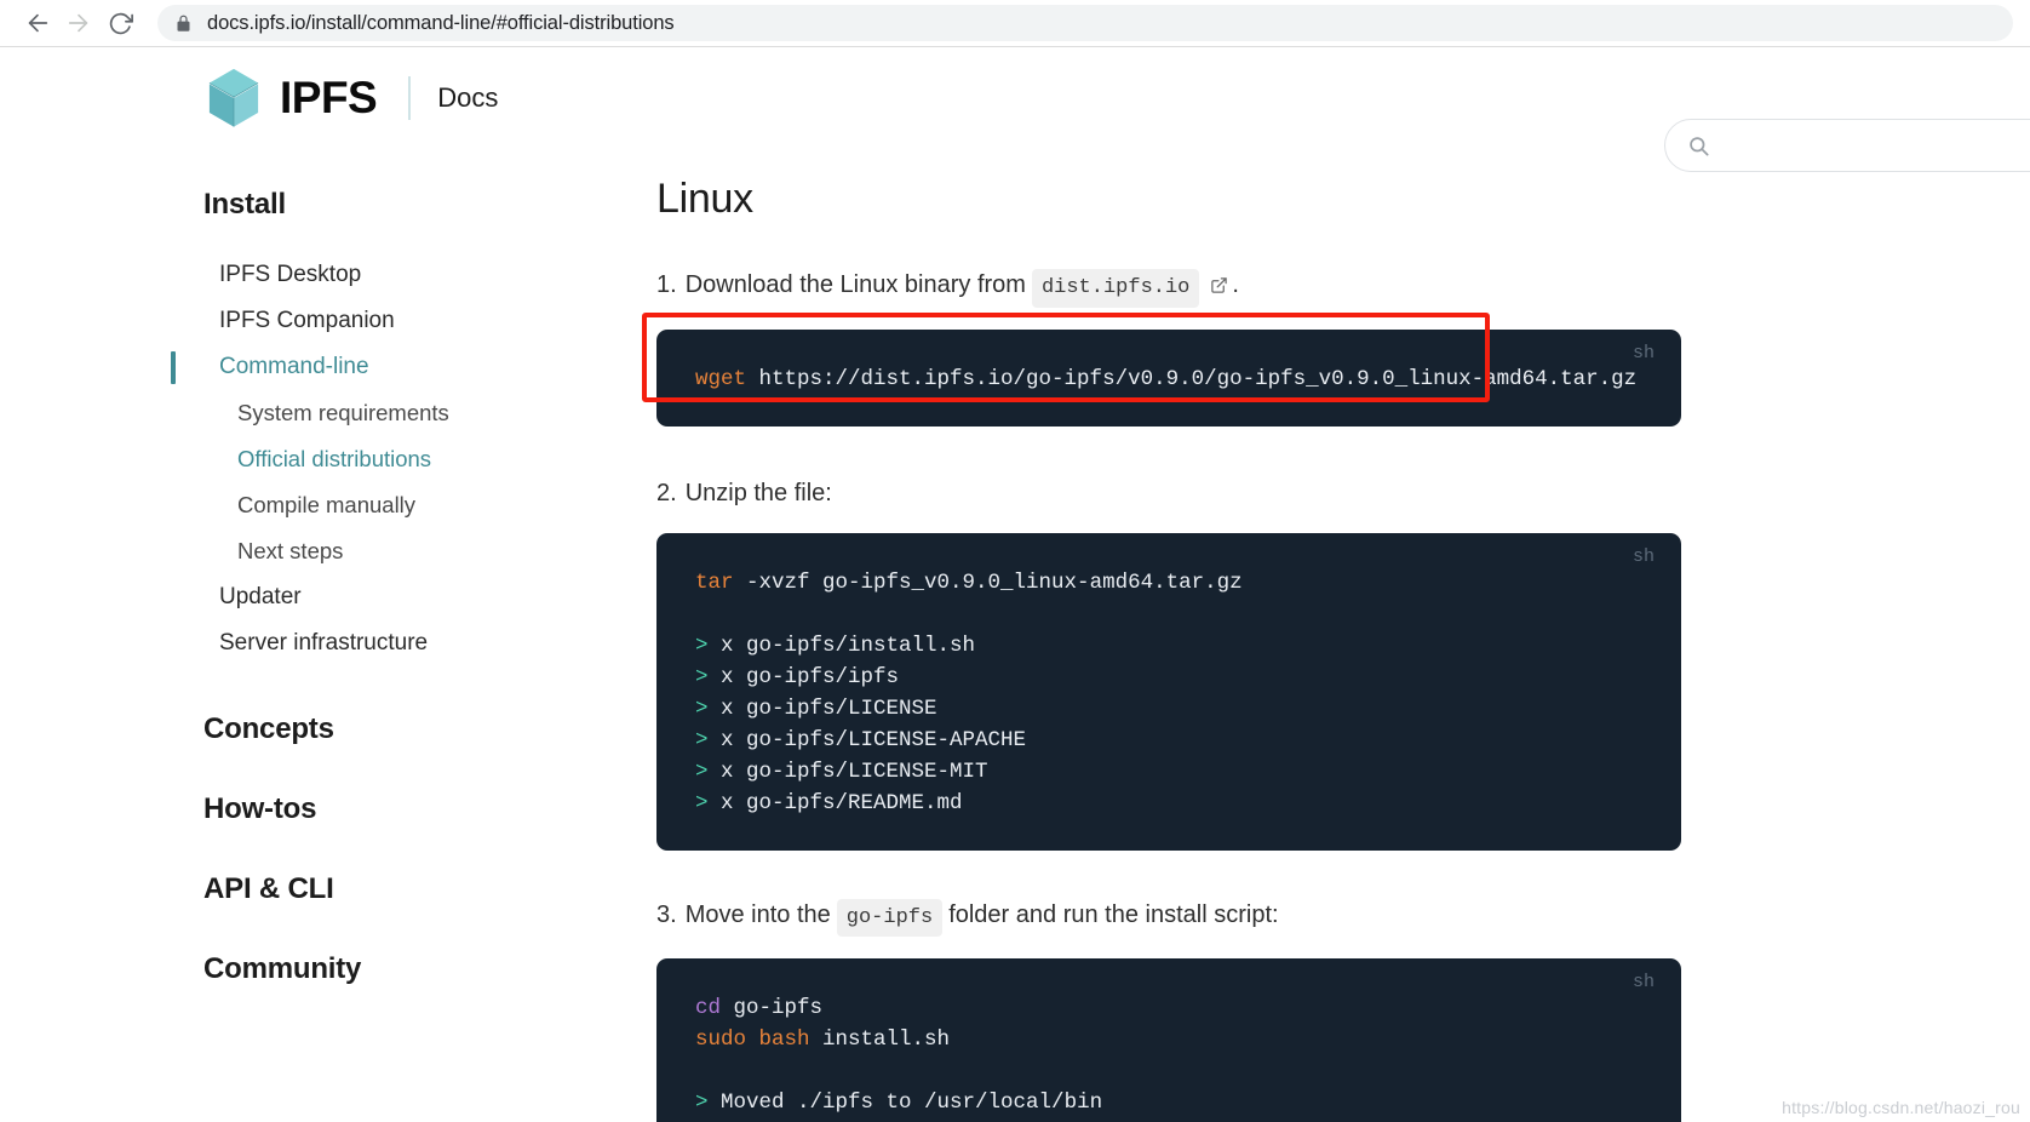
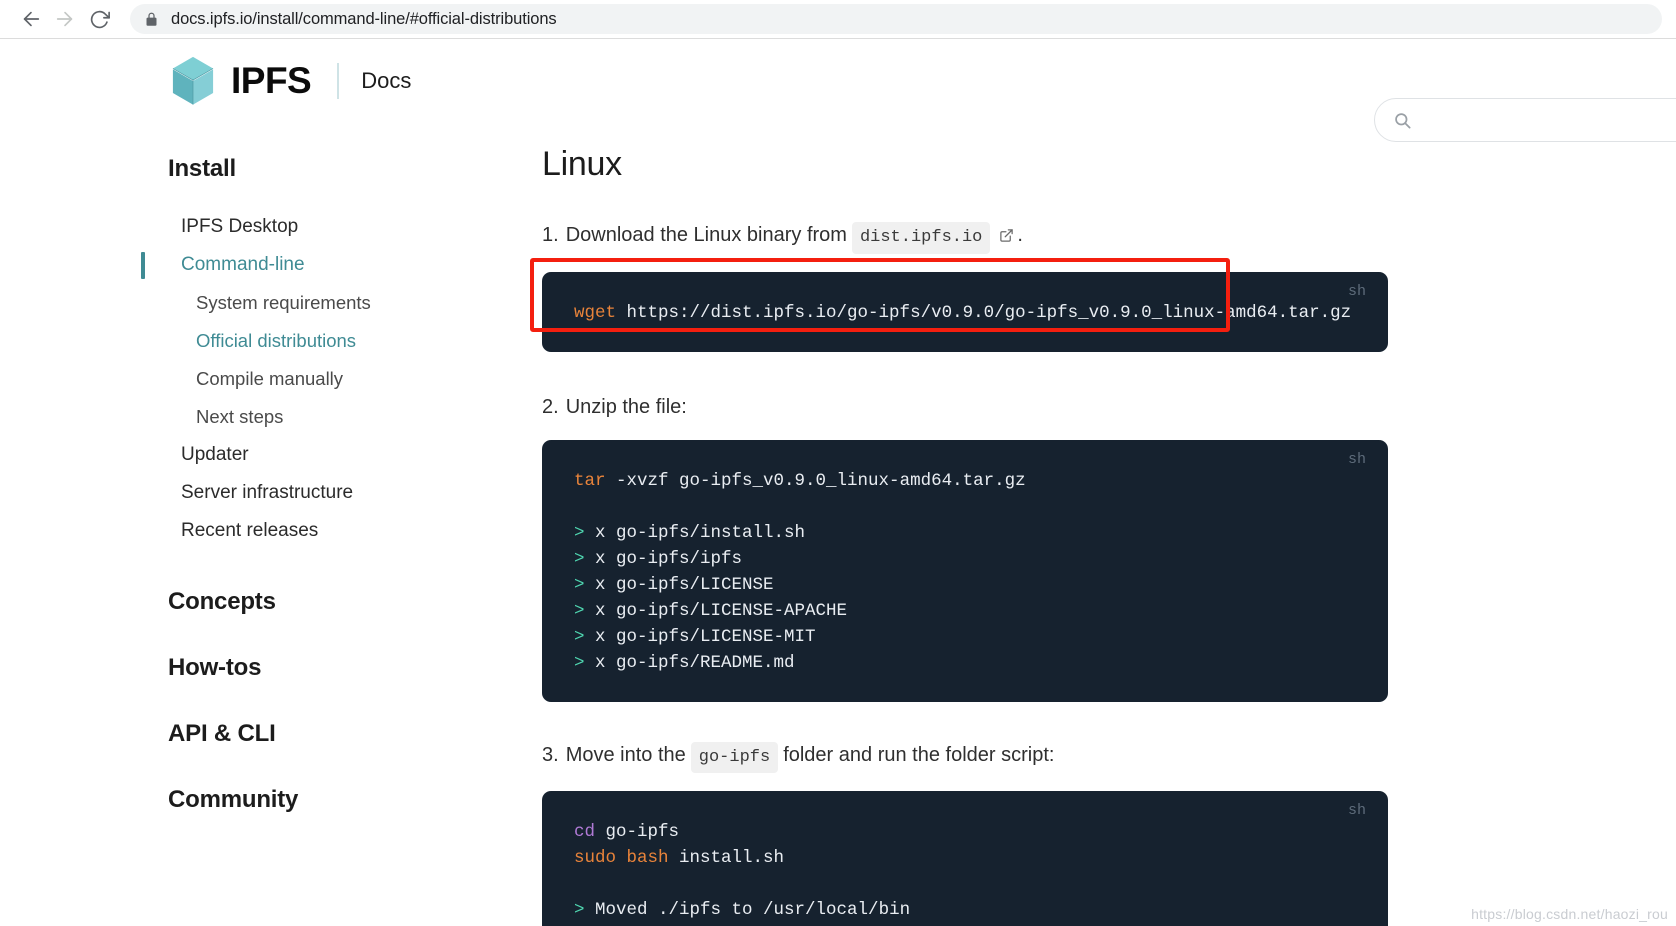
  docs.ipfs.io/install/command-line/#official-distributions
  IPFS
  Docs
  Install
  IPFS Desktop
- IPFS Companion
  Command-line
  System requirements
  Official distributions
  Compile manually
  Next steps
  Updater
  Server infrastructure
+ Recent releases
  Concepts
  How-tos
  API & CLI
  Community
  Linux
  1.
  Download the Linux binary from
  dist.ipfs.io
  .
  sh
  wget https://dist.ipfs.io/go-ipfs/v0.9.0/go-ipfs_v0.9.0_linux-amd64.tar.gz
  2.
  Unzip the file:
  sh
  tar -xvzf go-ipfs_v0.9.0_linux-amd64.tar.gz > x go-ipfs/install.sh > x go-ipfs/ipfs > x go-ipfs/LICENSE > x go-ipfs/LICENSE-APACHE > x go-ipfs/LICENSE-MIT > x go-ipfs/README.md
  3.
  Move into the
  go-ipfs
- folder and run the install script:
+ folder and run the folder script:
  sh
  cd go-ipfs sudo bash install.sh > Moved ./ipfs to /usr/local/bin
  https://blog.csdn.net/haozi_rou
